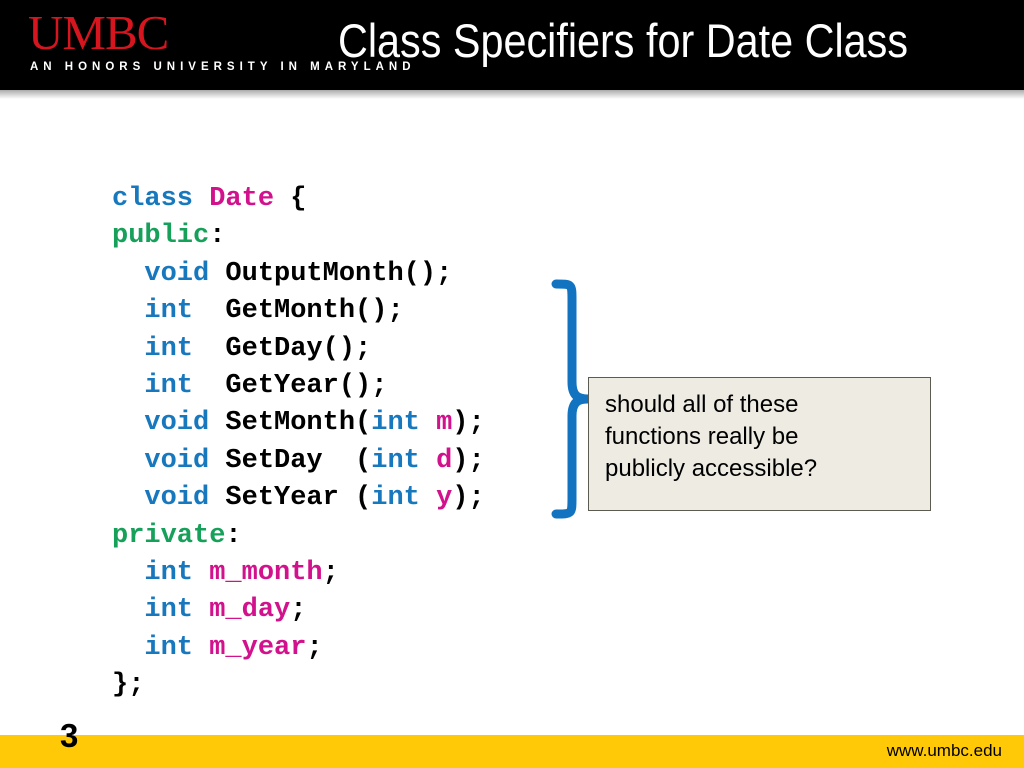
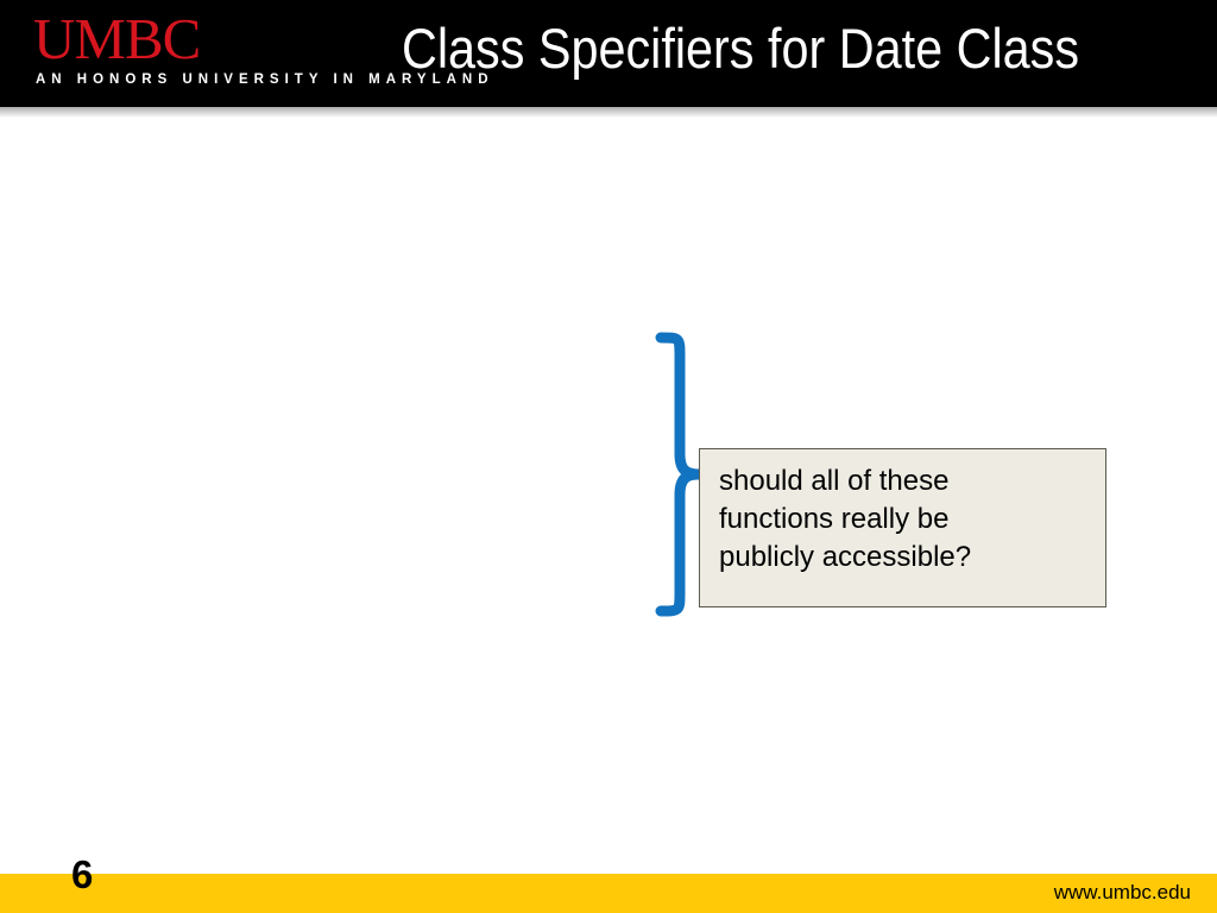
  UMBC
  AN HONORS UNIVERSITY IN MARYLAND
  Class Specifiers for Date Class
- class Date {
- public:
- void OutputMonth();
- int GetMonth();
- int GetDay();
- int GetYear();
- void SetMonth(int m);
- void SetDay (int d);
- void SetYear (int y);
- private:
- int m_month;
- int m_day;
- int m_year;
- };
  should all of these
  functions really be
  publicly accessible?
- 3
+ 6
  www.umbc.edu
